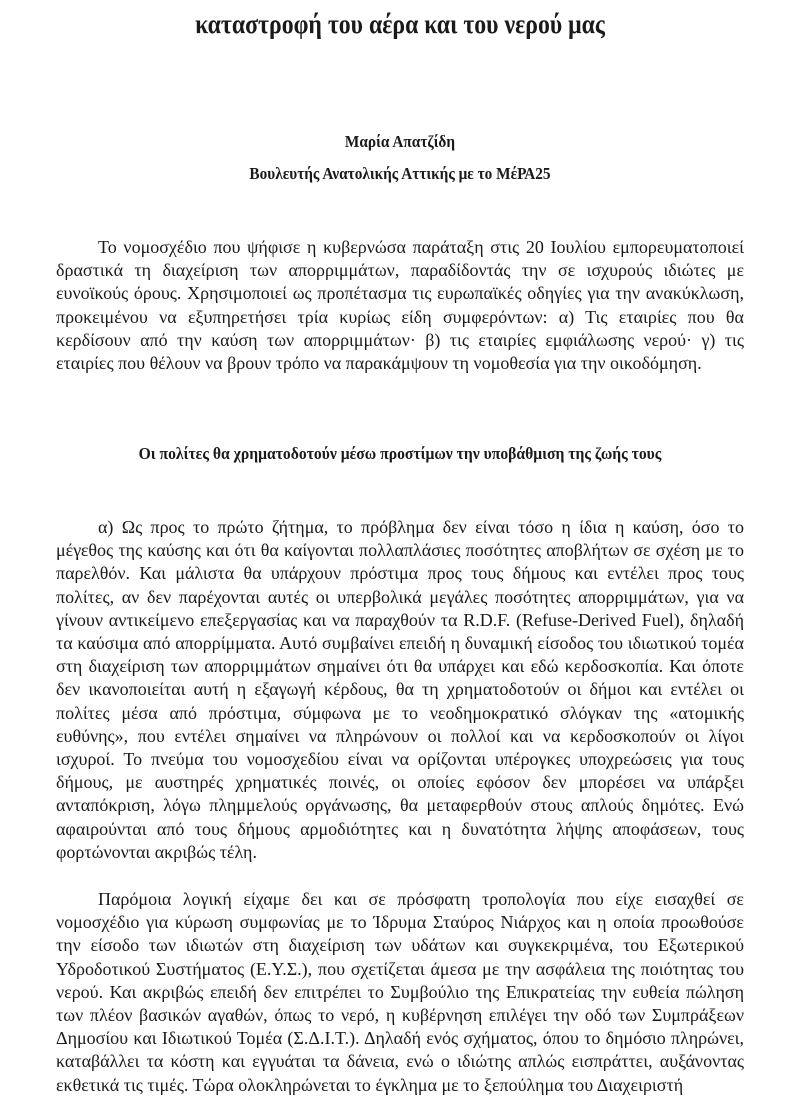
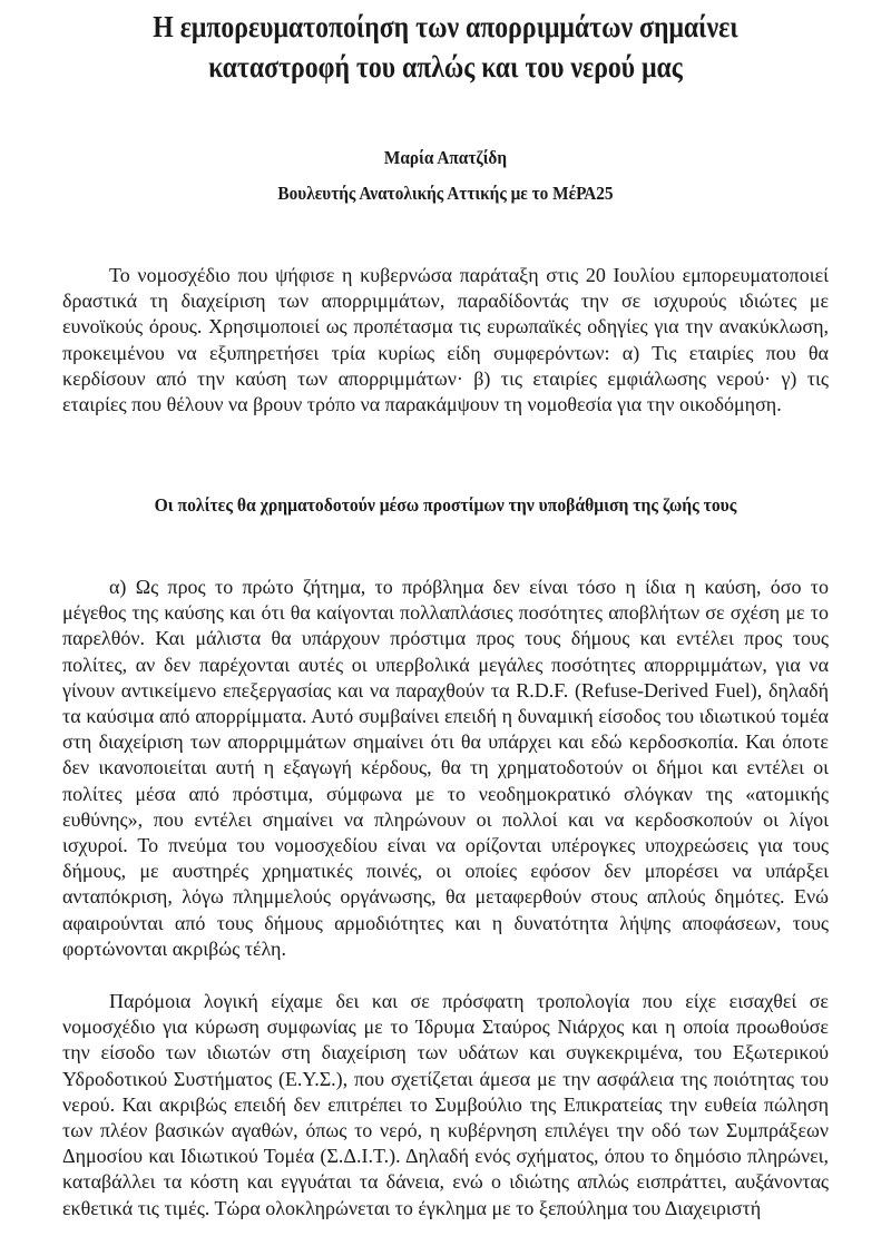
+ Η εμπορευματοποίηση των απορριμμάτων σημαίνει
- καταστροφή του αέρα και του νερού μας
+ καταστροφή του απλώς και του νερού μας
  Μαρία Απατζίδη
  Βουλευτής Ανατολικής Αττικής με το ΜέΡΑ25
  Το νομοσχέδιο που ψήφισε η κυβερνώσα παράταξη στις 20 Ιουλίου εμπορευματοποιεί δραστικά τη διαχείριση των απορριμμάτων, παραδίδοντάς την σε ισχυρούς ιδιώτες με ευνοϊκούς όρους. Χρησιμοποιεί ως προπέτασμα τις ευρωπαϊκές οδηγίες για την ανακύκλωση, προκειμένου να εξυπηρετήσει τρία κυρίως είδη συμφερόντων: α) Τις εταιρίες που θα κερδίσουν από την καύση των απορριμμάτων· β) τις εταιρίες εμφιάλωσης νερού· γ) τις εταιρίες που θέλουν να βρουν τρόπο να παρακάμψουν τη νομοθεσία για την οικοδόμηση.
  Οι πολίτες θα χρηματοδοτούν μέσω προστίμων την υποβάθμιση της ζωής τους
  α) Ως προς το πρώτο ζήτημα, το πρόβλημα δεν είναι τόσο η ίδια η καύση, όσο το μέγεθος της καύσης και ότι θα καίγονται πολλαπλάσιες ποσότητες αποβλήτων σε σχέση με το παρελθόν. Και μάλιστα θα υπάρχουν πρόστιμα προς τους δήμους και εντέλει προς τους πολίτες, αν δεν παρέχονται αυτές οι υπερβολικά μεγάλες ποσότητες απορριμμάτων, για να γίνουν αντικείμενο επεξεργασίας και να παραχθούν τα R.D.F. (Refuse-Derived Fuel), δηλαδή τα καύσιμα από απορρίμματα. Αυτό συμβαίνει επειδή η δυναμική είσοδος του ιδιωτικού τομέα στη διαχείριση των απορριμμάτων σημαίνει ότι θα υπάρχει και εδώ κερδοσκοπία. Και όποτε δεν ικανοποιείται αυτή η εξαγωγή κέρδους, θα τη χρηματοδοτούν οι δήμοι και εντέλει οι πολίτες μέσα από πρόστιμα, σύμφωνα με το νεοδημοκρατικό σλόγκαν της «ατομικής ευθύνης», που εντέλει σημαίνει να πληρώνουν οι πολλοί και να κερδοσκοπούν οι λίγοι ισχυροί. Το πνεύμα του νομοσχεδίου είναι να ορίζονται υπέρογκες υποχρεώσεις για τους δήμους, με αυστηρές χρηματικές ποινές, οι οποίες εφόσον δεν μπορέσει να υπάρξει ανταπόκριση, λόγω πλημμελούς οργάνωσης, θα μεταφερθούν στους απλούς δημότες. Ενώ αφαιρούνται από τους δήμους αρμοδιότητες και η δυνατότητα λήψης αποφάσεων, τους φορτώνονται ακριβώς τέλη.
  Παρόμοια λογική είχαμε δει και σε πρόσφατη τροπολογία που είχε εισαχθεί σε νομοσχέδιο για κύρωση συμφωνίας με το Ίδρυμα Σταύρος Νιάρχος και η οποία προωθούσε την είσοδο των ιδιωτών στη διαχείριση των υδάτων και συγκεκριμένα, του Εξωτερικού Υδροδοτικού Συστήματος (Ε.Υ.Σ.), που σχετίζεται άμεσα με την ασφάλεια της ποιότητας του νερού. Και ακριβώς επειδή δεν επιτρέπει το Συμβούλιο της Επικρατείας την ευθεία πώληση των πλέον βασικών αγαθών, όπως το νερό, η κυβέρνηση επιλέγει την οδό των Συμπράξεων Δημοσίου και Ιδιωτικού Τομέα (Σ.Δ.Ι.Τ.). Δηλαδή ενός σχήματος, όπου το δημόσιο πληρώνει, καταβάλλει τα κόστη και εγγυάται τα δάνεια, ενώ ο ιδιώτης απλώς εισπράττει, αυξάνοντας εκθετικά τις τιμές. Τώρα ολοκληρώνεται το έγκλημα με το ξεπούλημα του Διαχειριστή
